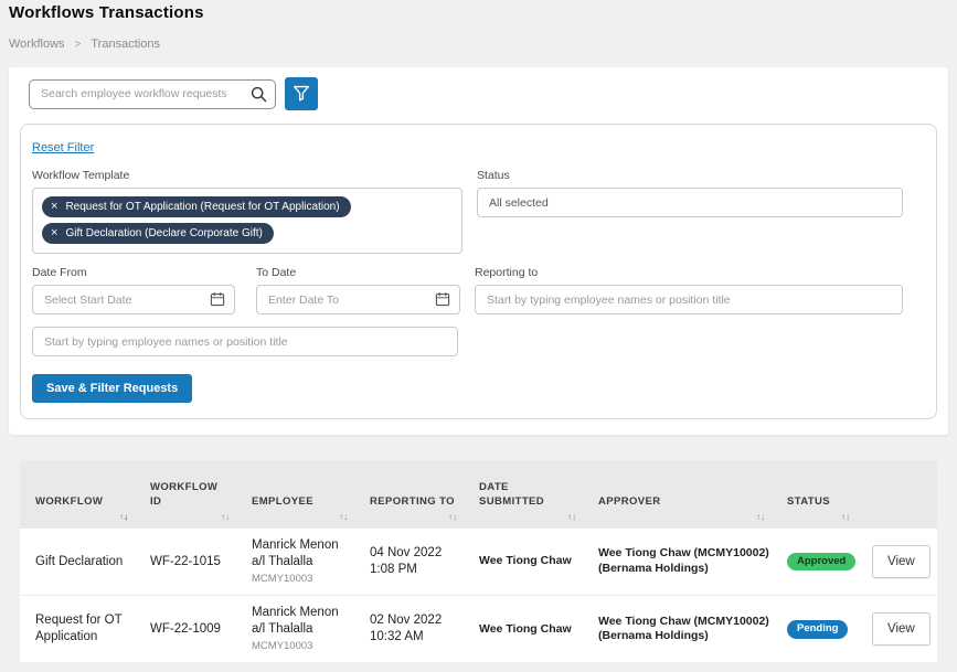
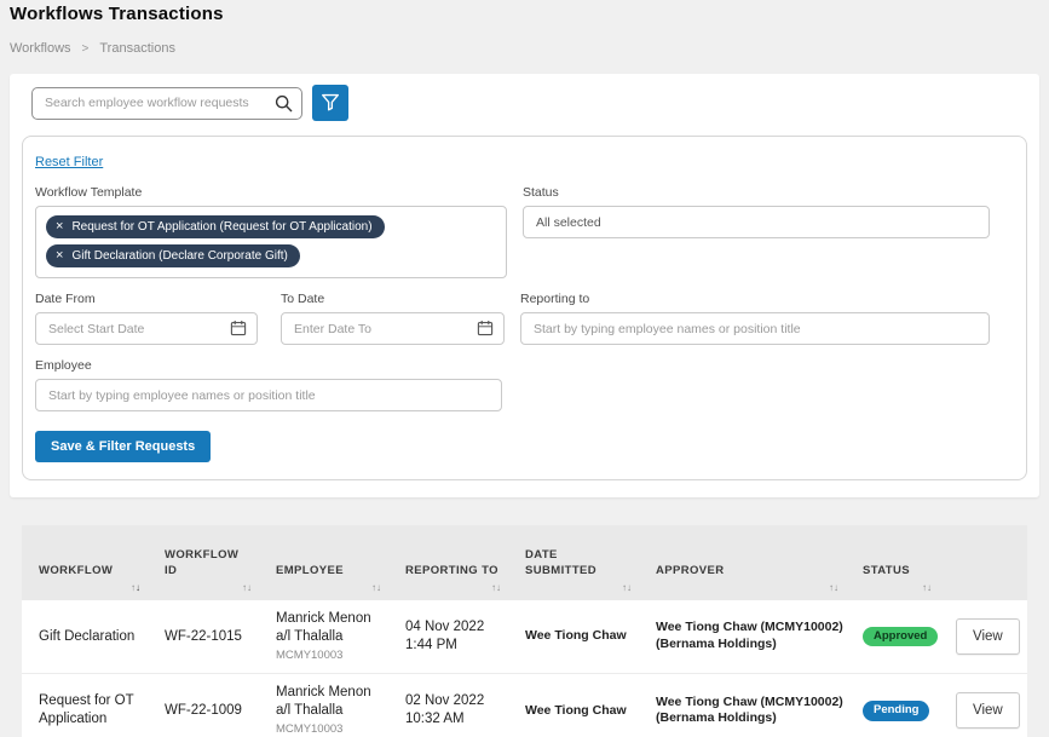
  Workflows Transactions
  Workflows
  >
  Transactions
  Search employee workflow requests
  Reset Filter
  Workflow Template
  ×
  Request for OT Application (Request for OT Application)
  ×
  Gift Declaration (Declare Corporate Gift)
  Status
  All selected
  Date From
  Select Start Date
  To Date
  Enter Date To
  Reporting to
  Start by typing employee names or position title
+ Employee
  Start by typing employee names or position title
  Save & Filter Requests
  WORKFLOW
  ↑↓
  WORKFLOW ID
  ↑↓
  EMPLOYEE
  ↑↓
  REPORTING TO
  ↑↓
  DATE SUBMITTED
  ↑↓
  APPROVER
  ↑↓
  STATUS
  ↑↓
  Gift Declaration
  WF-22-1015
  Manrick Menon a/l Thalalla
  MCMY10003
  04 Nov 2022
- 1:08 PM
+ 1:44 PM
  Wee Tiong Chaw
  Wee Tiong Chaw (MCMY10002)
  (Bernama Holdings)
  Approved
  View
  Request for OT Application
  WF-22-1009
  Manrick Menon a/l Thalalla
  MCMY10003
  02 Nov 2022
  10:32 AM
  Wee Tiong Chaw
  Wee Tiong Chaw (MCMY10002)
  (Bernama Holdings)
  Pending
  View
